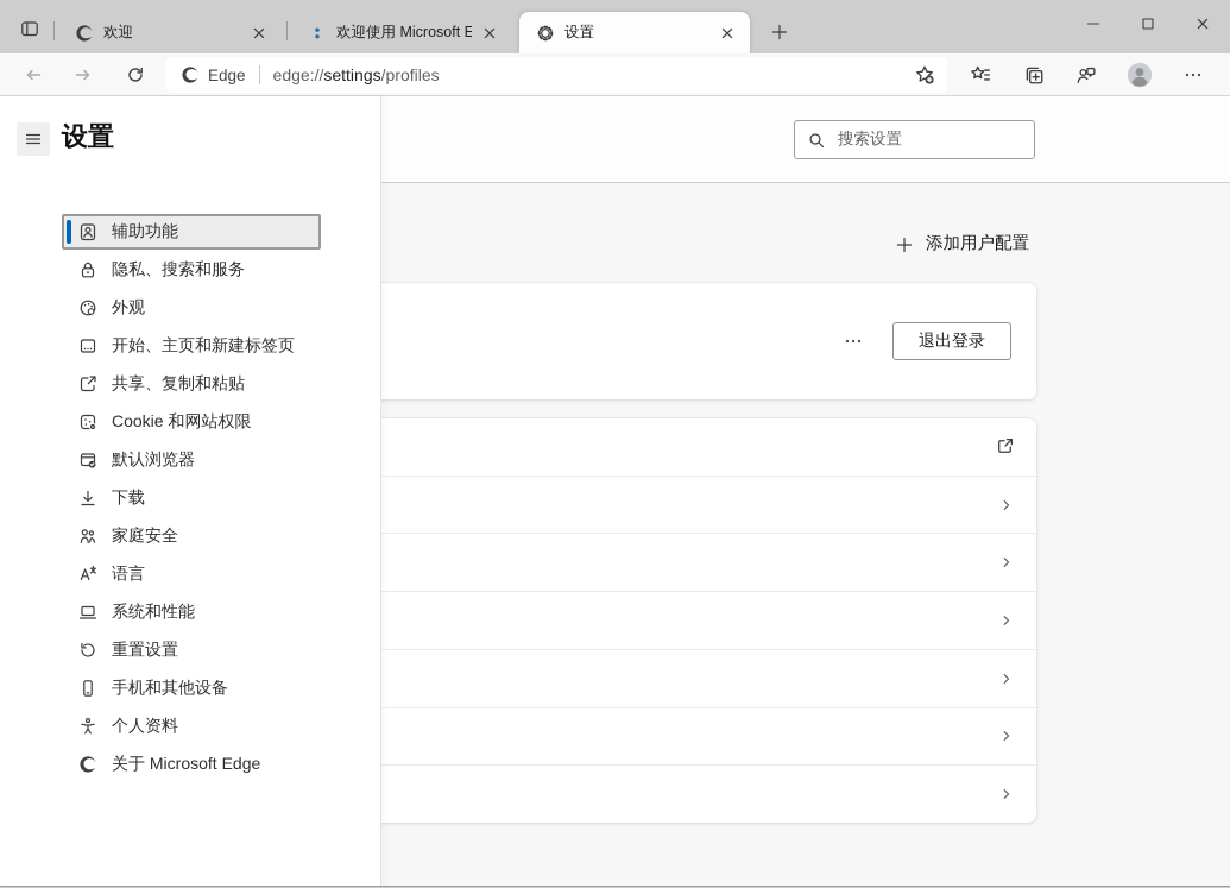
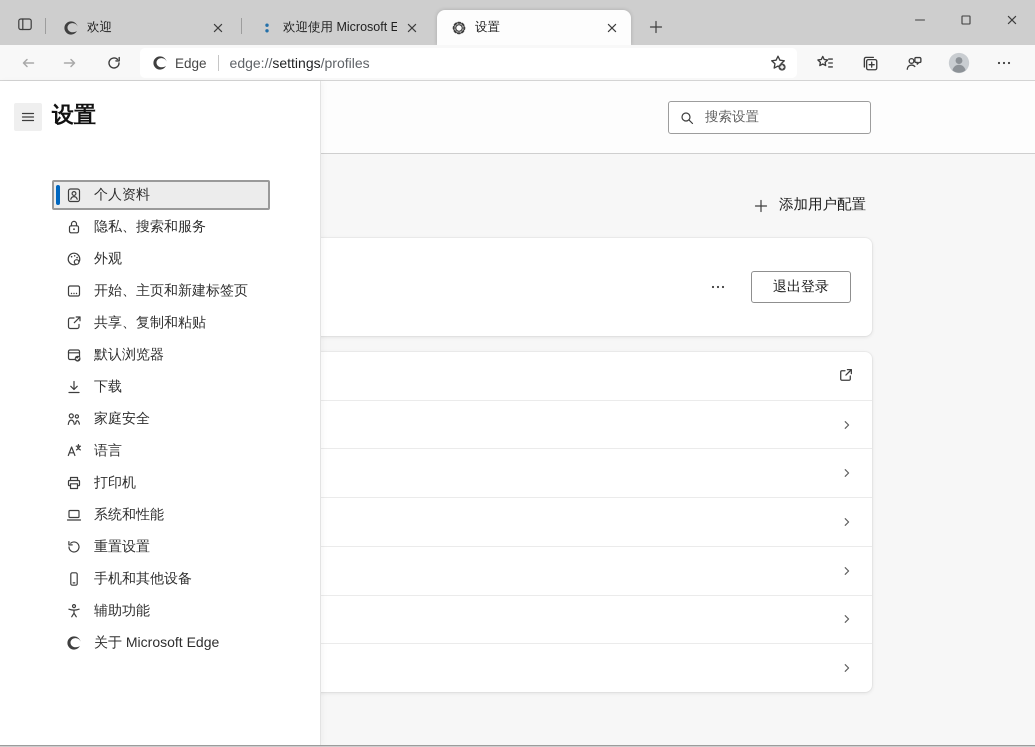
  欢迎
  欢迎使用 Microsoft E
  设置
  Edge
  edge://settings/profiles
  搜索设置
  添加用户配置
  退出登录
  设置
- 辅助功能
+ 个人资料
  隐私、搜索和服务
  外观
  开始、主页和新建标签页
  共享、复制和粘贴
- Cookie 和网站权限
  默认浏览器
  下载
  家庭安全
  语言
+ 打印机
  系统和性能
  重置设置
  手机和其他设备
- 个人资料
+ 辅助功能
  关于 Microsoft Edge
